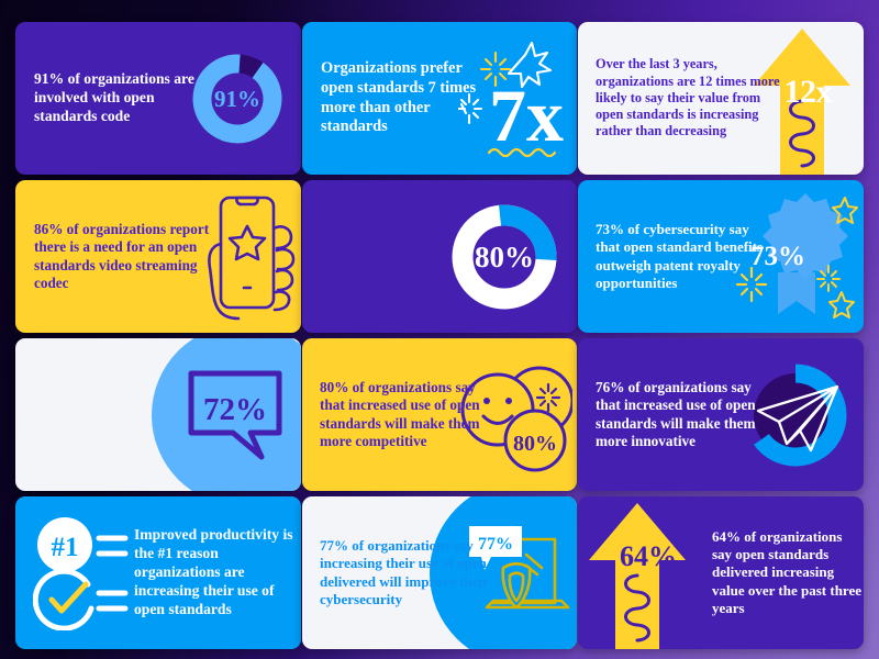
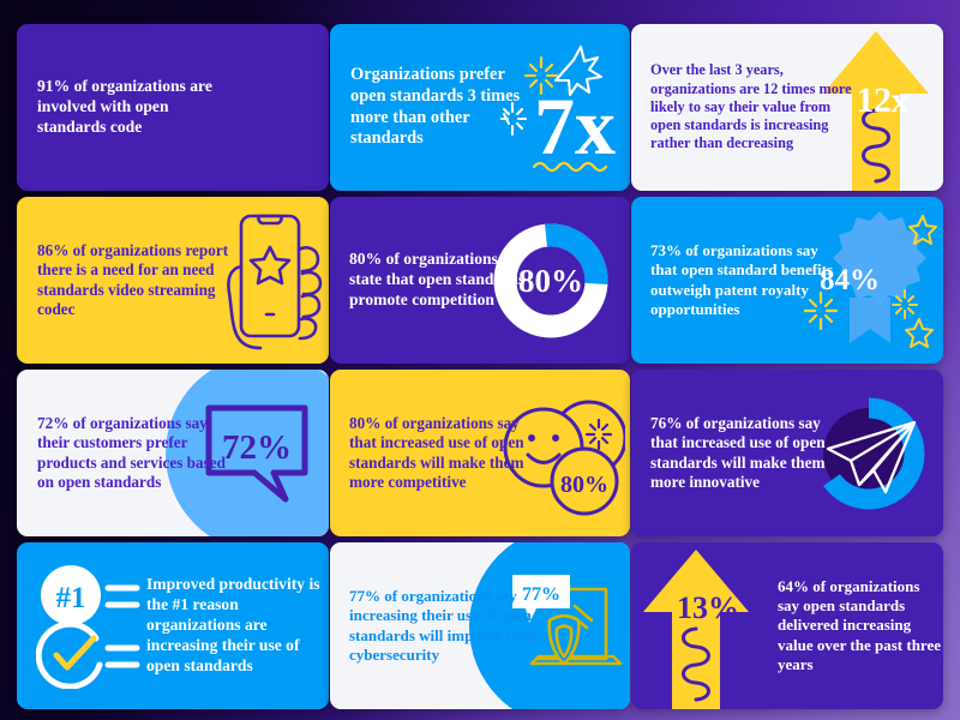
- 91%
  91% of organizations are involved with open standards code
  7x
- Organizations prefer open standards 7 times more than other standards
+ Organizations prefer open standards 3 times more than other standards
  12x
  Over the last 3 years, organizations are 12 times more likely to say their value from open standards is increasing rather than decreasing
- 86% of organizations report there is a need for an open standards video streaming codec
+ 86% of organizations report there is a need for an need standards video streaming codec
  80%
+ 80% of organizations state that open standards promote competition
- 73%
+ 84%
- 73% of cybersecurity say that open standard benefits outweigh patent royalty opportunities
+ 73% of organizations say that open standard benefits outweigh patent royalty opportunities
  72%
+ 72% of organizations say their customers prefer products and services based on open standards
  80%
  80% of organizations say that increased use of open standards will make them more competitive
  76% of organizations say that increased use of open standards will make them more innovative
  #1
  Improved productivity is the #1 reason organizations are increasing their use of open standards
  77%
- 77% of organizations say increasing their use of open delivered will improve their cybersecurity
+ 77% of organizations say increasing their use of open standards will improve their cybersecurity
- 64%
+ 13%
  64% of organizations say open standards delivered increasing value over the past three years
